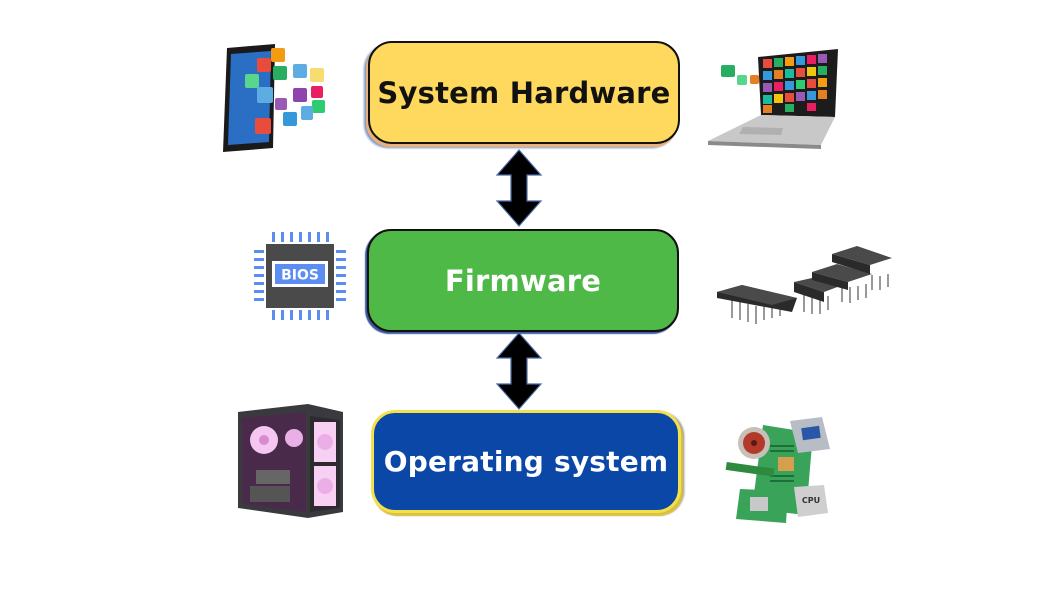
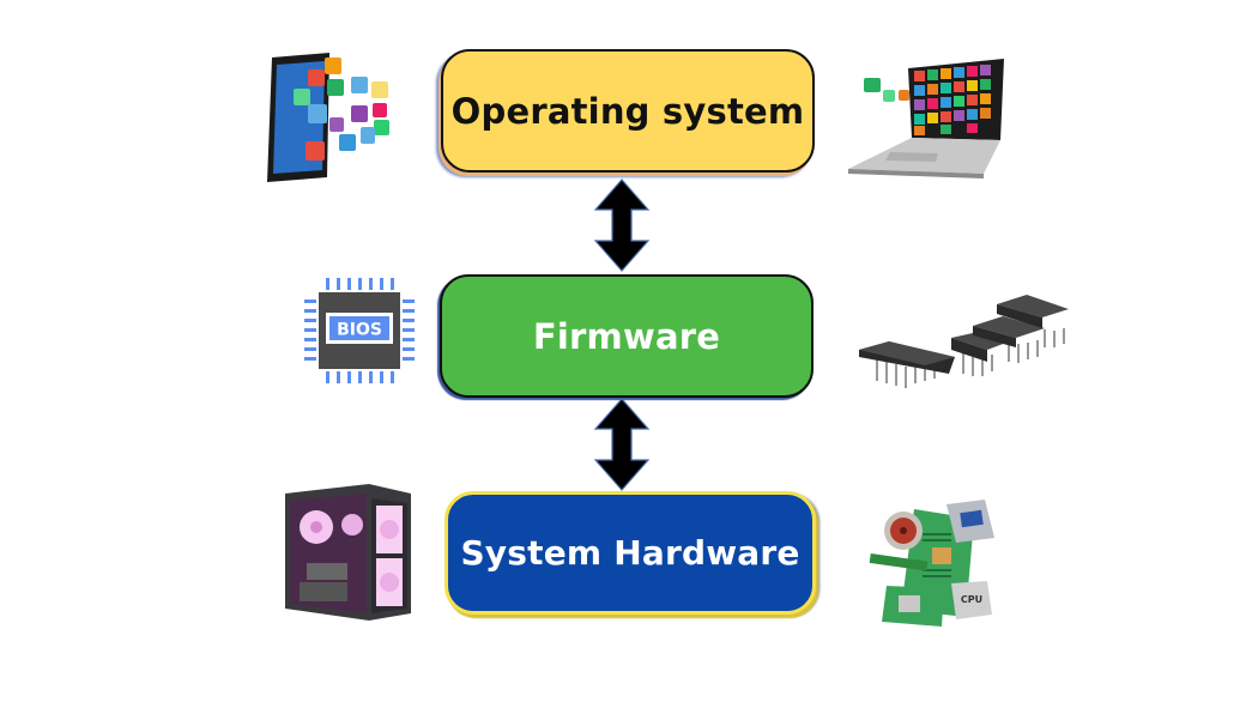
- System Hardware
+ Operating system
  Firmware
- Operating system
+ System Hardware
  BIOS
  CPU
